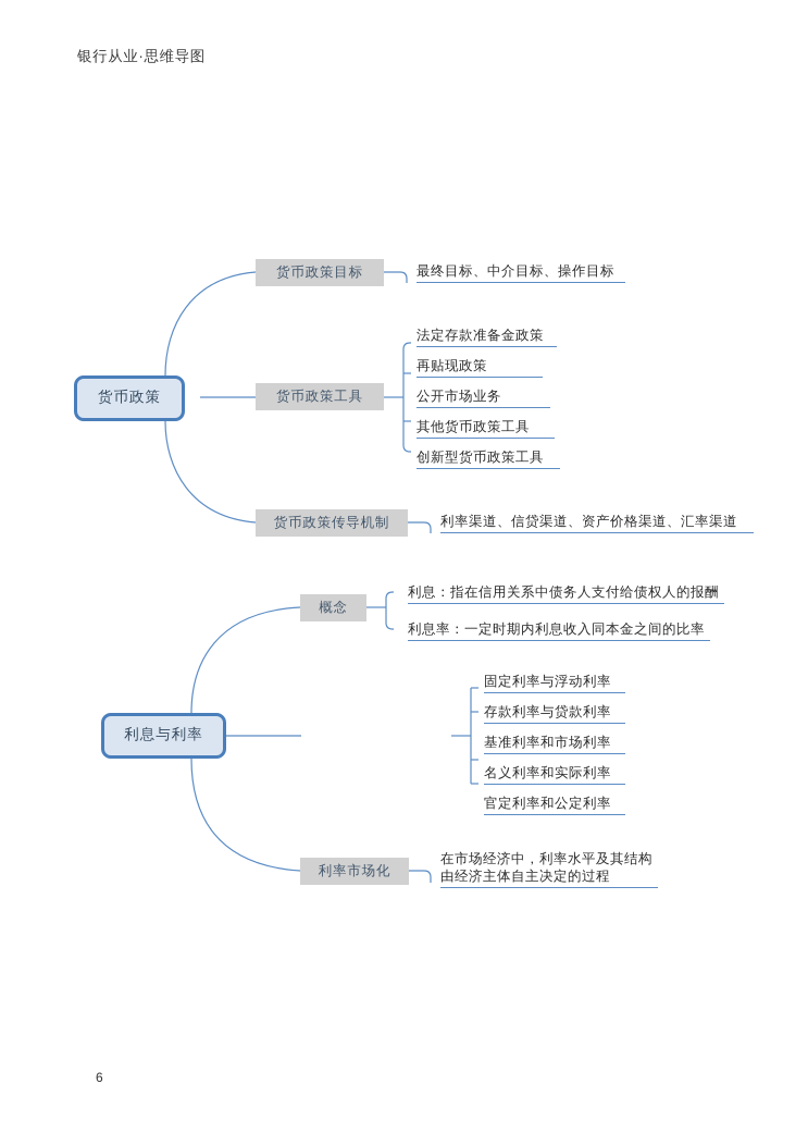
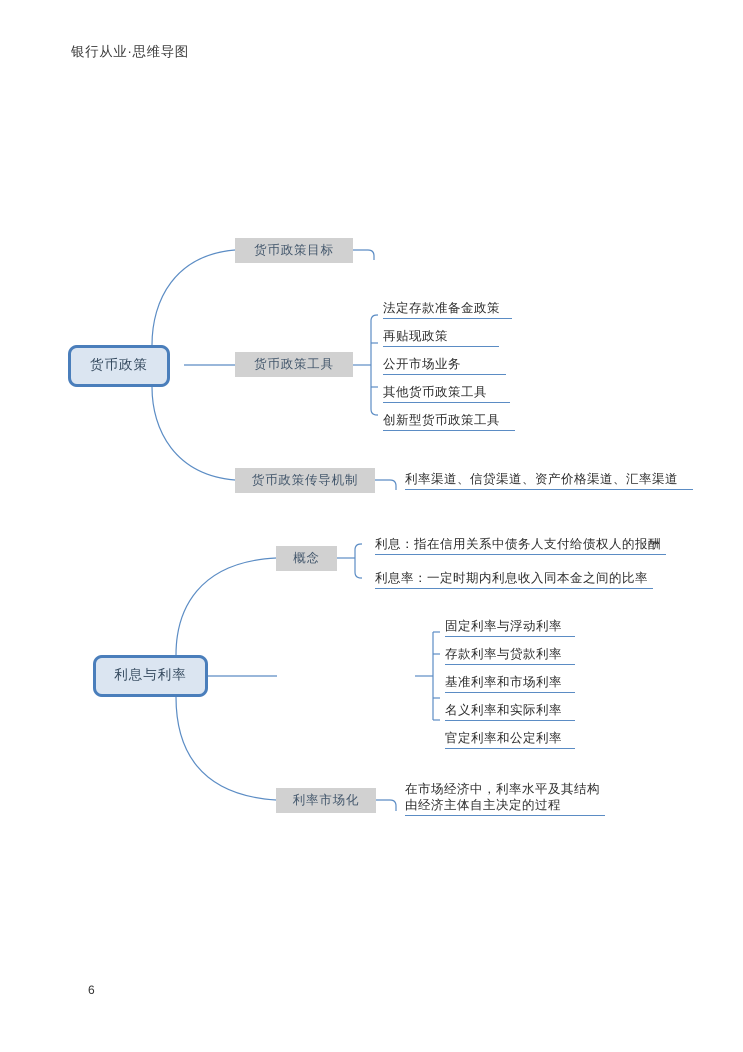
  银行从业·思维导图
  货币政策
  货币政策目标
- 最终目标、中介目标、操作目标
  货币政策工具
  法定存款准备金政策
  再贴现政策
  公开市场业务
  其他货币政策工具
  创新型货币政策工具
  货币政策传导机制
  利率渠道、信贷渠道、资产价格渠道、汇率渠道
  利息与利率
  概念
  利息：指在信用关系中债务人支付给债权人的报酬
  利息率：一定时期内利息收入同本金之间的比率
  固定利率与浮动利率
  存款利率与贷款利率
  基准利率和市场利率
  名义利率和实际利率
  官定利率和公定利率
  利率市场化
  在市场经济中，利率水平及其结构由经济主体自主决定的过程
  6
